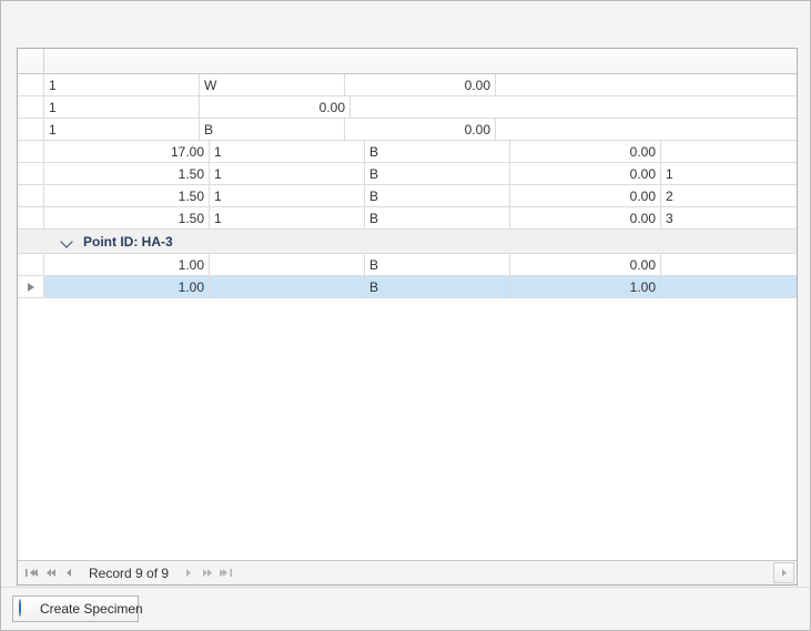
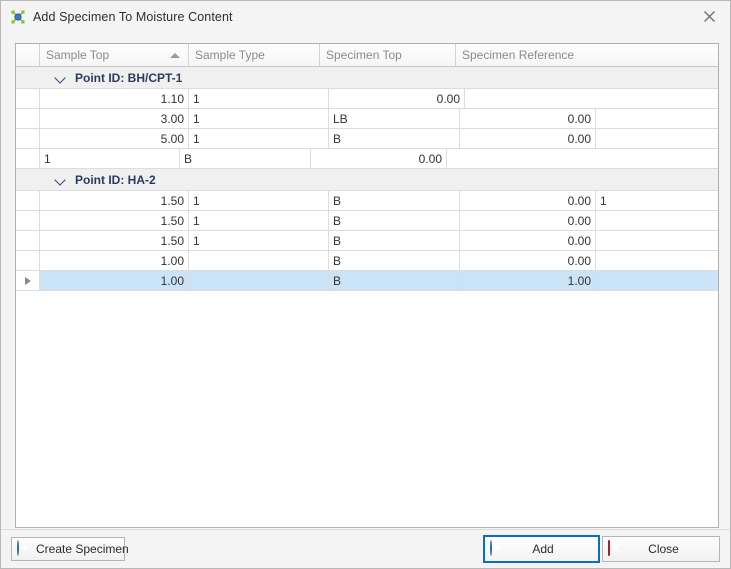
+ Add Specimen To Moisture Content
+ Sample Top
+ Sample Type
+ Specimen Top
+ Specimen Reference
+ Point ID: BH/CPT-1
+ 1.10
  1
- W
  0.00
+ 3.00
  1
+ LB
  0.00
+ 5.00
  1
  B
  0.00
- 17.00
  1
  B
  0.00
+ Point ID: HA-2
  1.50
  1
  B
  0.00
  1
  1.50
  1
  B
  0.00
- 2
  1.50
  1
  B
  0.00
- 3
- Point ID: HA-3
  1.00
  B
  0.00
  1.00
  B
  1.00
- Record 9 of 9
  Create Specimen
+ Add
+ Close
